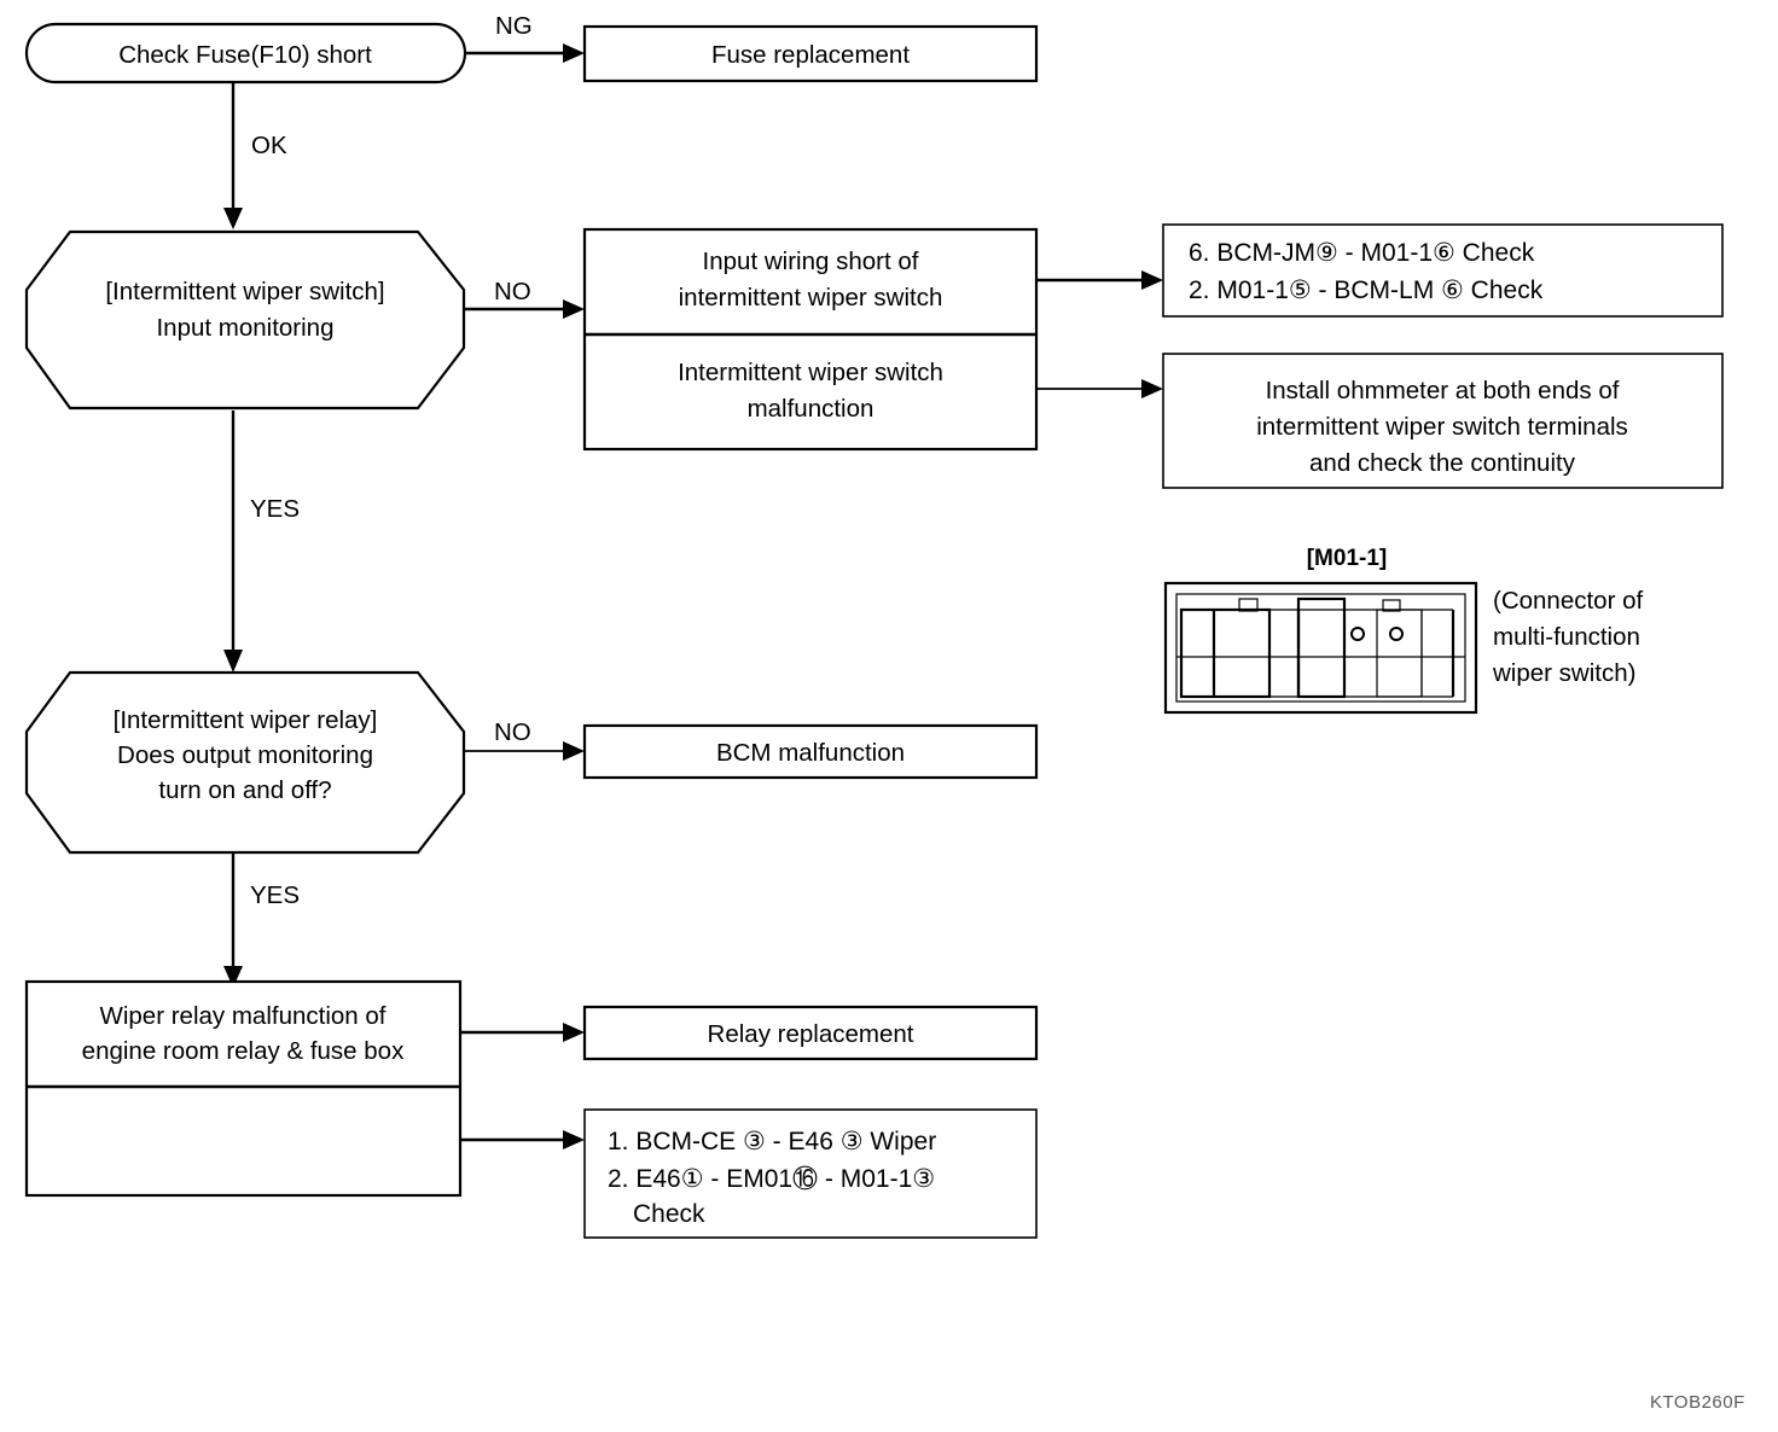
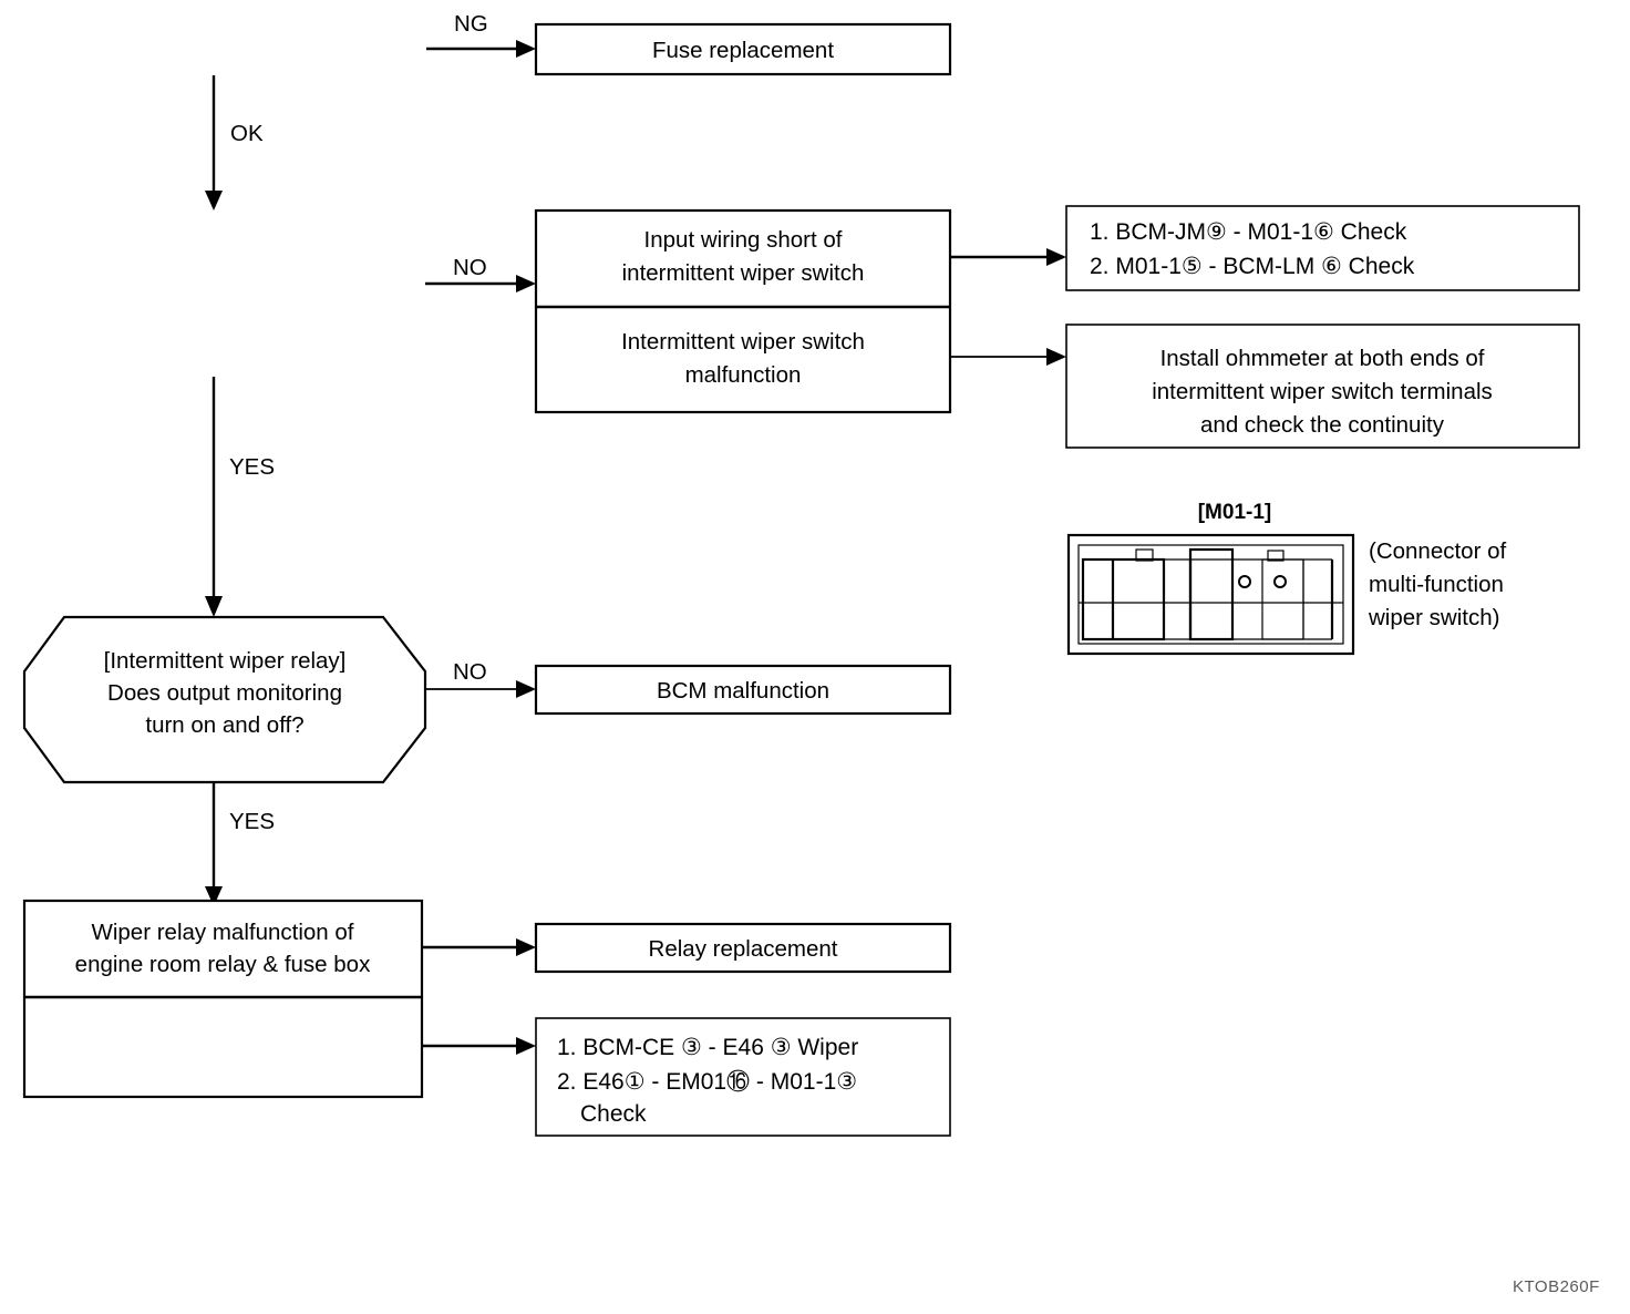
- Check Fuse(F10) short
  Fuse replacement
- [Intermittent wiper switch]
- Input monitoring
  Input wiring short of
  intermittent wiper switch
  Intermittent wiper switch
  malfunction
- 6. BCM-JM⑨ - M01-1⑥ Check
+ 1. BCM-JM⑨ - M01-1⑥ Check
  2. M01-1⑤ - BCM-LM ⑥ Check
  Install ohmmeter at both ends of
  intermittent wiper switch terminals
  and check the continuity
  [M01-1]
  (Connector of
  multi-function
  wiper switch)
  [Intermittent wiper relay]
  Does output monitoring
  turn on and off?
  BCM malfunction
  Wiper relay malfunction of
  engine room relay & fuse box
  Relay replacement
  1. BCM-CE ③ - E46 ③ Wiper
  2. E46① - EM01⑯ - M01-1③
  Check
  NG
  OK
  NO
  YES
  NO
  YES
  KTOB260F
